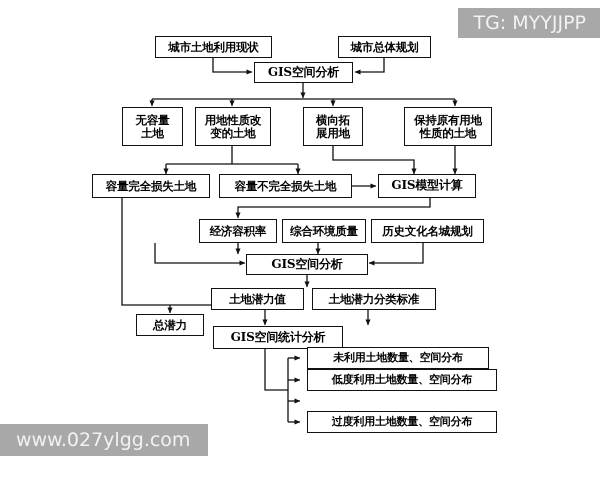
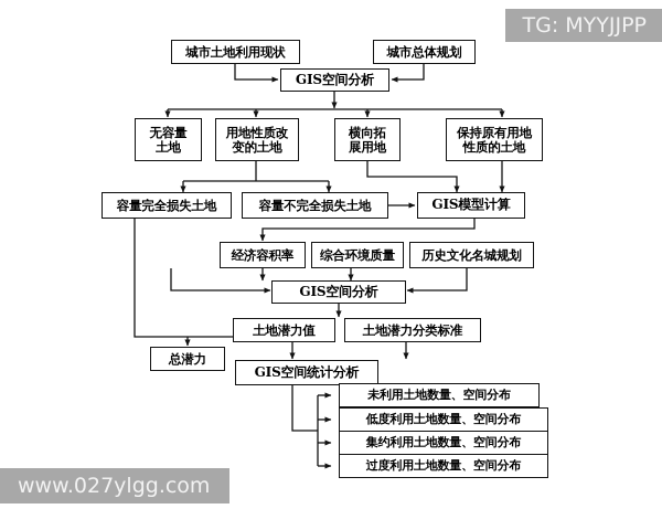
  城市土地利用现状
  城市总体规划
  GIS空间分析
  无容量
  土地
  用地性质改
  变的土地
  横向拓
  展用地
  保持原有用地
  性质的土地
  容量完全损失土地
  容量不完全损失土地
  GIS模型计算
  经济容积率
  综合环境质量
  历史文化名城规划
  GIS空间分析
  土地潜力值
  土地潜力分类标准
  总潜力
  GIS空间统计分析
  未利用土地数量、空间分布
  低度利用土地数量、空间分布
+ 集约利用土地数量、空间分布
  过度利用土地数量、空间分布
  TG: MYYJJPP
  www.027ylgg.com
